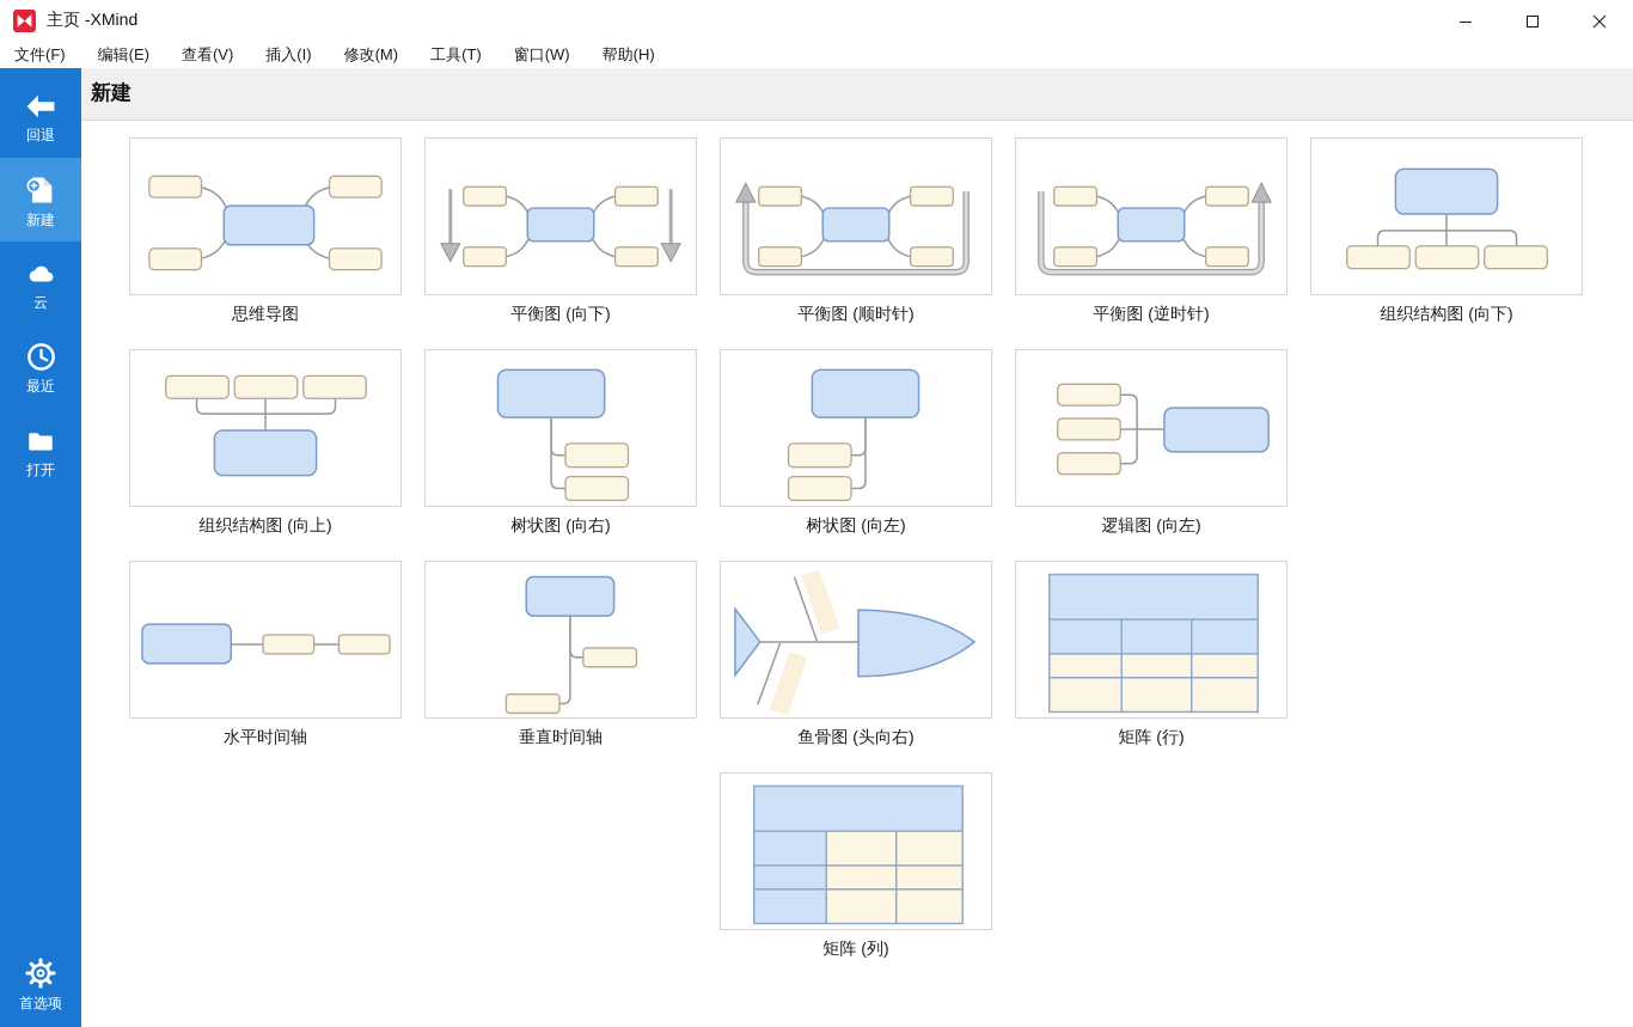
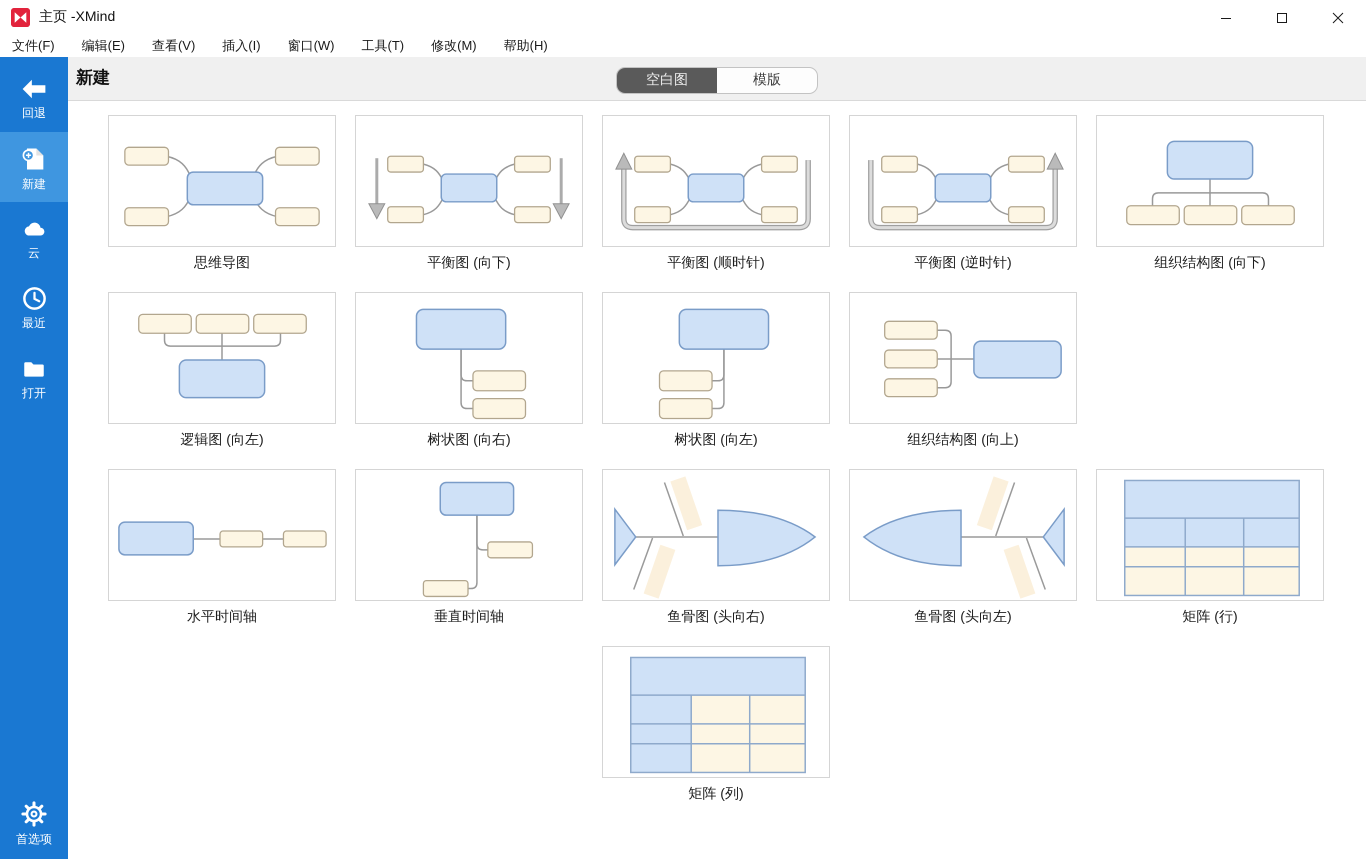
  主页 -XMind
  文件(F)
  编辑(E)
  查看(V)
  插入(I)
- 修改(M)
+ 窗口(W)
  工具(T)
- 窗口(W)
+ 修改(M)
  帮助(H)
  回退
  新建
  云
  最近
  打开
  首选项
  新建
+ 空白图
+ 模版
  思维导图
  平衡图 (向下)
  平衡图 (顺时针)
  平衡图 (逆时针)
  组织结构图 (向下)
- 组织结构图 (向上)
+ 逻辑图 (向左)
  树状图 (向右)
  树状图 (向左)
- 逻辑图 (向左)
+ 组织结构图 (向上)
  水平时间轴
  垂直时间轴
  鱼骨图 (头向右)
+ 鱼骨图 (头向左)
  矩阵 (行)
  矩阵 (列)
